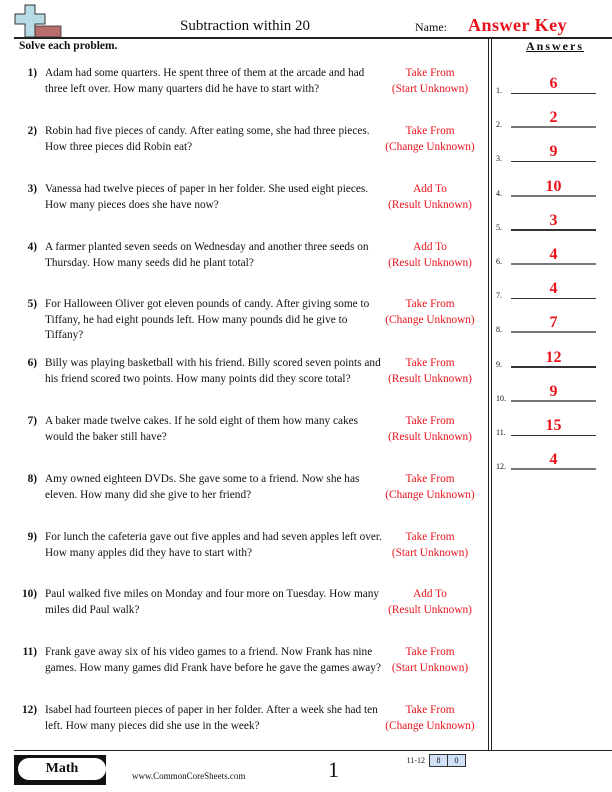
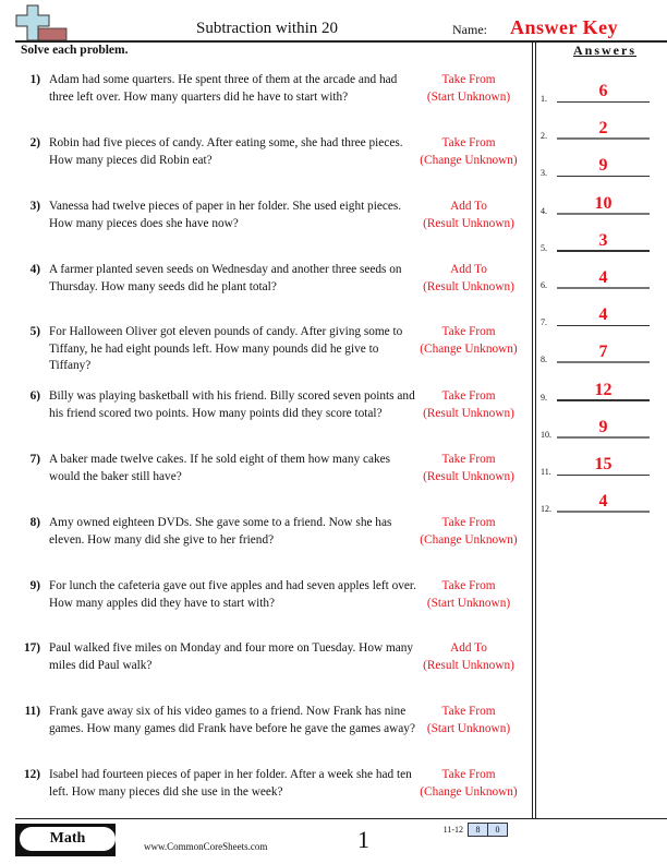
  Subtraction within 20
  Name:
  Answer Key
  Solve each problem.
  Answers
  1)
  Adam had some quarters. He spent three of them at the arcade and had three left over. How many quarters did he have to start with?
  Take From
  (Start Unknown)
  2)
- Robin had five pieces of candy. After eating some, she had three pieces. How three pieces did Robin eat?
+ Robin had five pieces of candy. After eating some, she had three pieces. How many pieces did Robin eat?
  Take From
  (Change Unknown)
  3)
  Vanessa had twelve pieces of paper in her folder. She used eight pieces. How many pieces does she have now?
  Add To
  (Result Unknown)
  4)
  A farmer planted seven seeds on Wednesday and another three seeds on Thursday. How many seeds did he plant total?
  Add To
  (Result Unknown)
  5)
  For Halloween Oliver got eleven pounds of candy. After giving some to Tiffany, he had eight pounds left. How many pounds did he give to Tiffany?
  Take From
  (Change Unknown)
  6)
  Billy was playing basketball with his friend. Billy scored seven points and his friend scored two points. How many points did they score total?
  Take From
  (Result Unknown)
  7)
  A baker made twelve cakes. If he sold eight of them how many cakes would the baker still have?
  Take From
  (Result Unknown)
  8)
  Amy owned eighteen DVDs. She gave some to a friend. Now she has eleven. How many did she give to her friend?
  Take From
  (Change Unknown)
  9)
  For lunch the cafeteria gave out five apples and had seven apples left over. How many apples did they have to start with?
  Take From
  (Start Unknown)
- 10)
+ 17)
  Paul walked five miles on Monday and four more on Tuesday. How many miles did Paul walk?
  Add To
  (Result Unknown)
  11)
  Frank gave away six of his video games to a friend. Now Frank has nine games. How many games did Frank have before he gave the games away?
  Take From
  (Start Unknown)
  12)
  Isabel had fourteen pieces of paper in her folder. After a week she had ten left. How many pieces did she use in the week?
  Take From
  (Change Unknown)
  1.
  6
  2.
  2
  3.
  9
  4.
  10
  5.
  3
  6.
  4
  7.
  4
  8.
  7
  9.
  12
  10.
  9
  11.
  15
  12.
  4
  Math
  www.CommonCoreSheets.com
  1
  11-12	8	0
